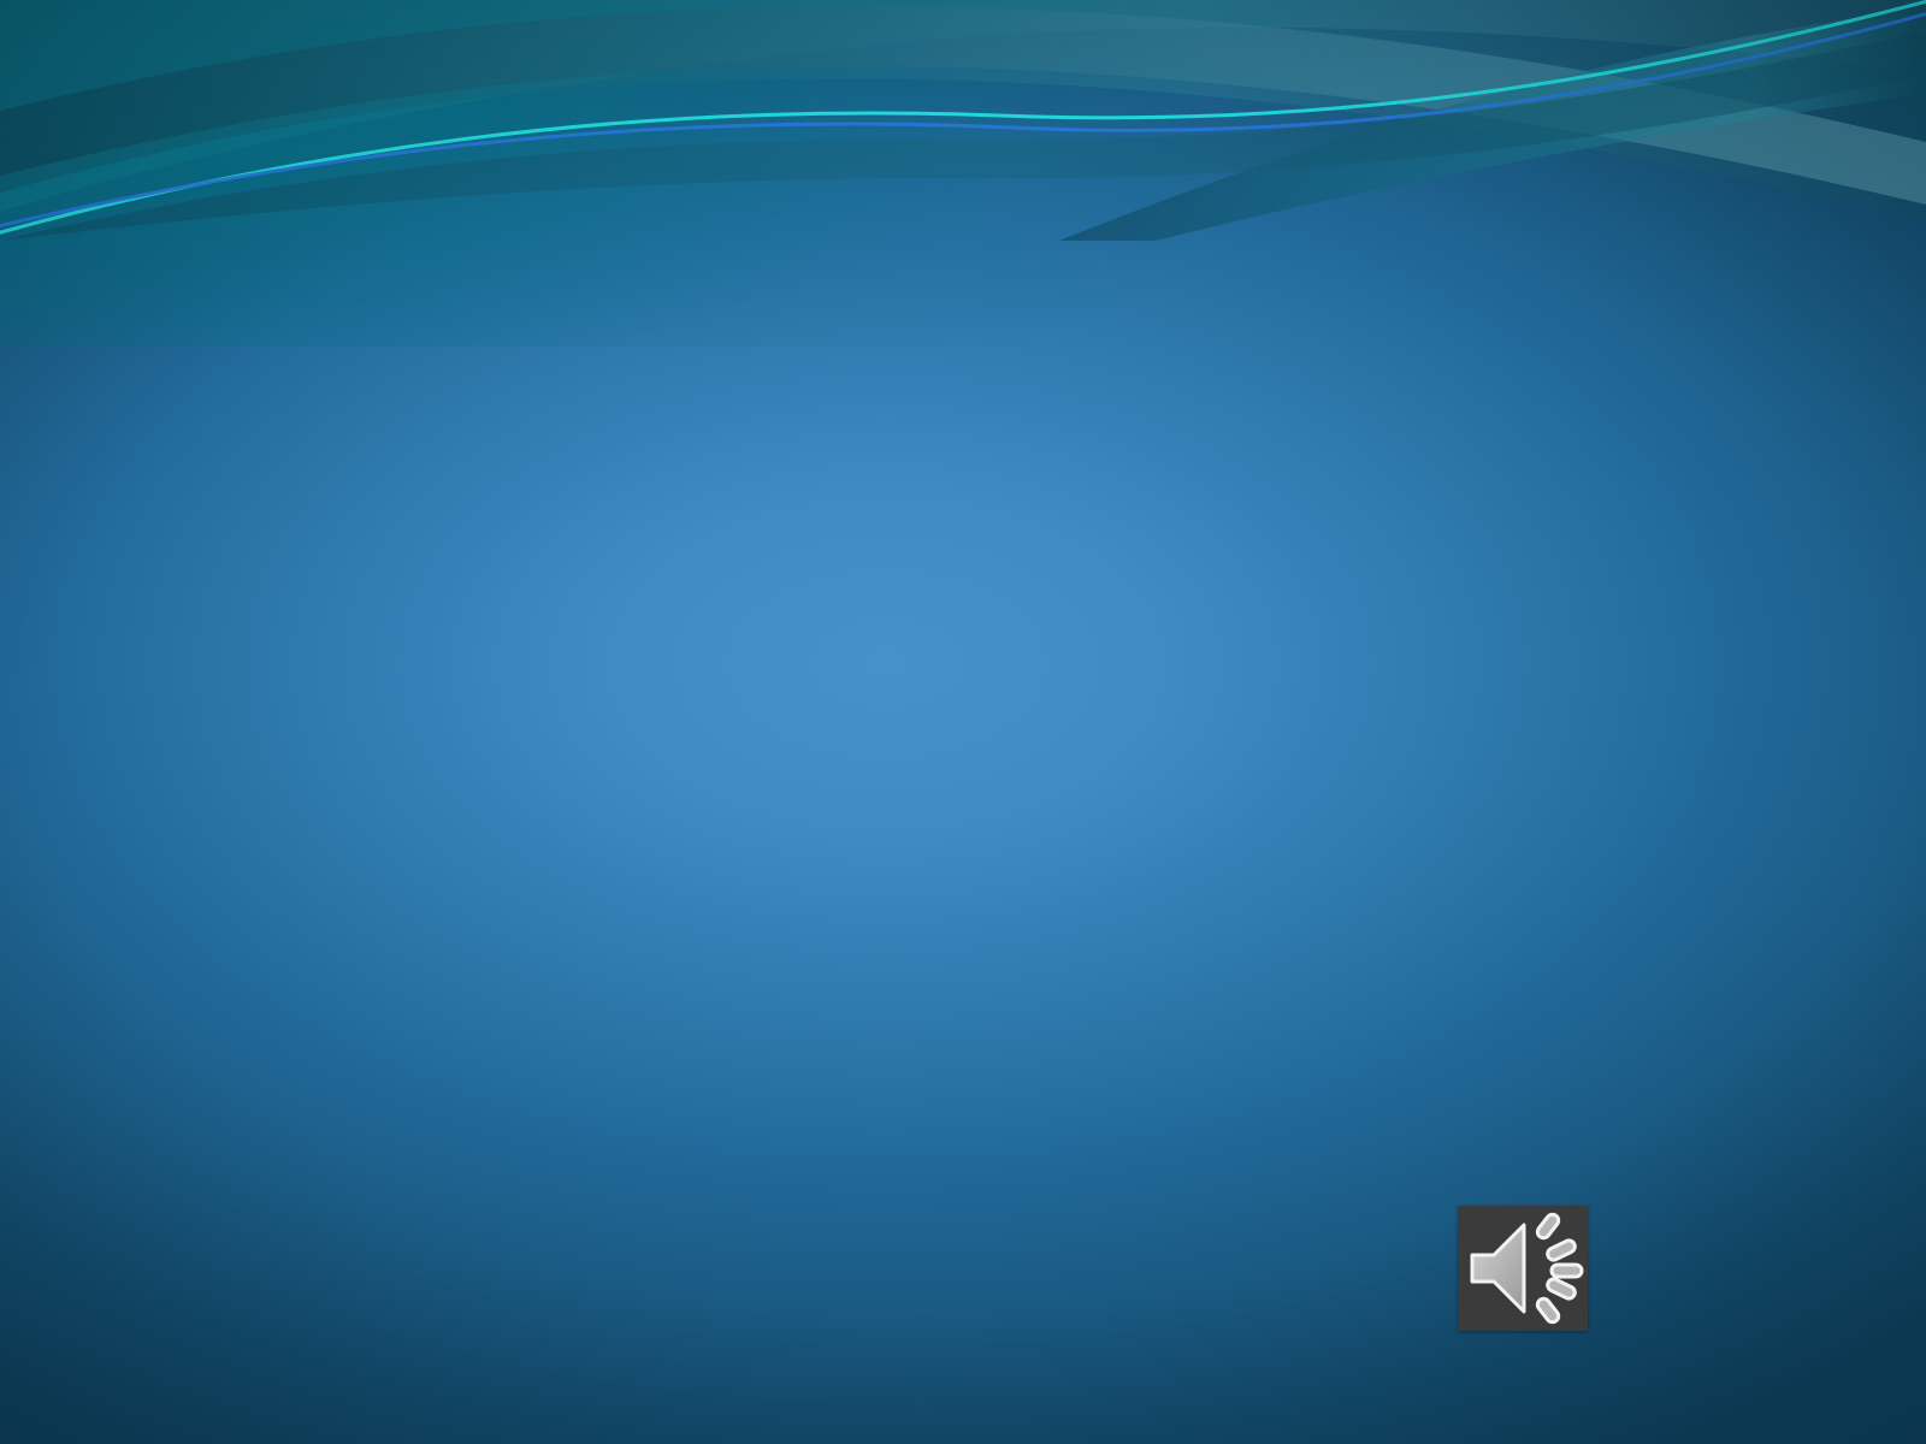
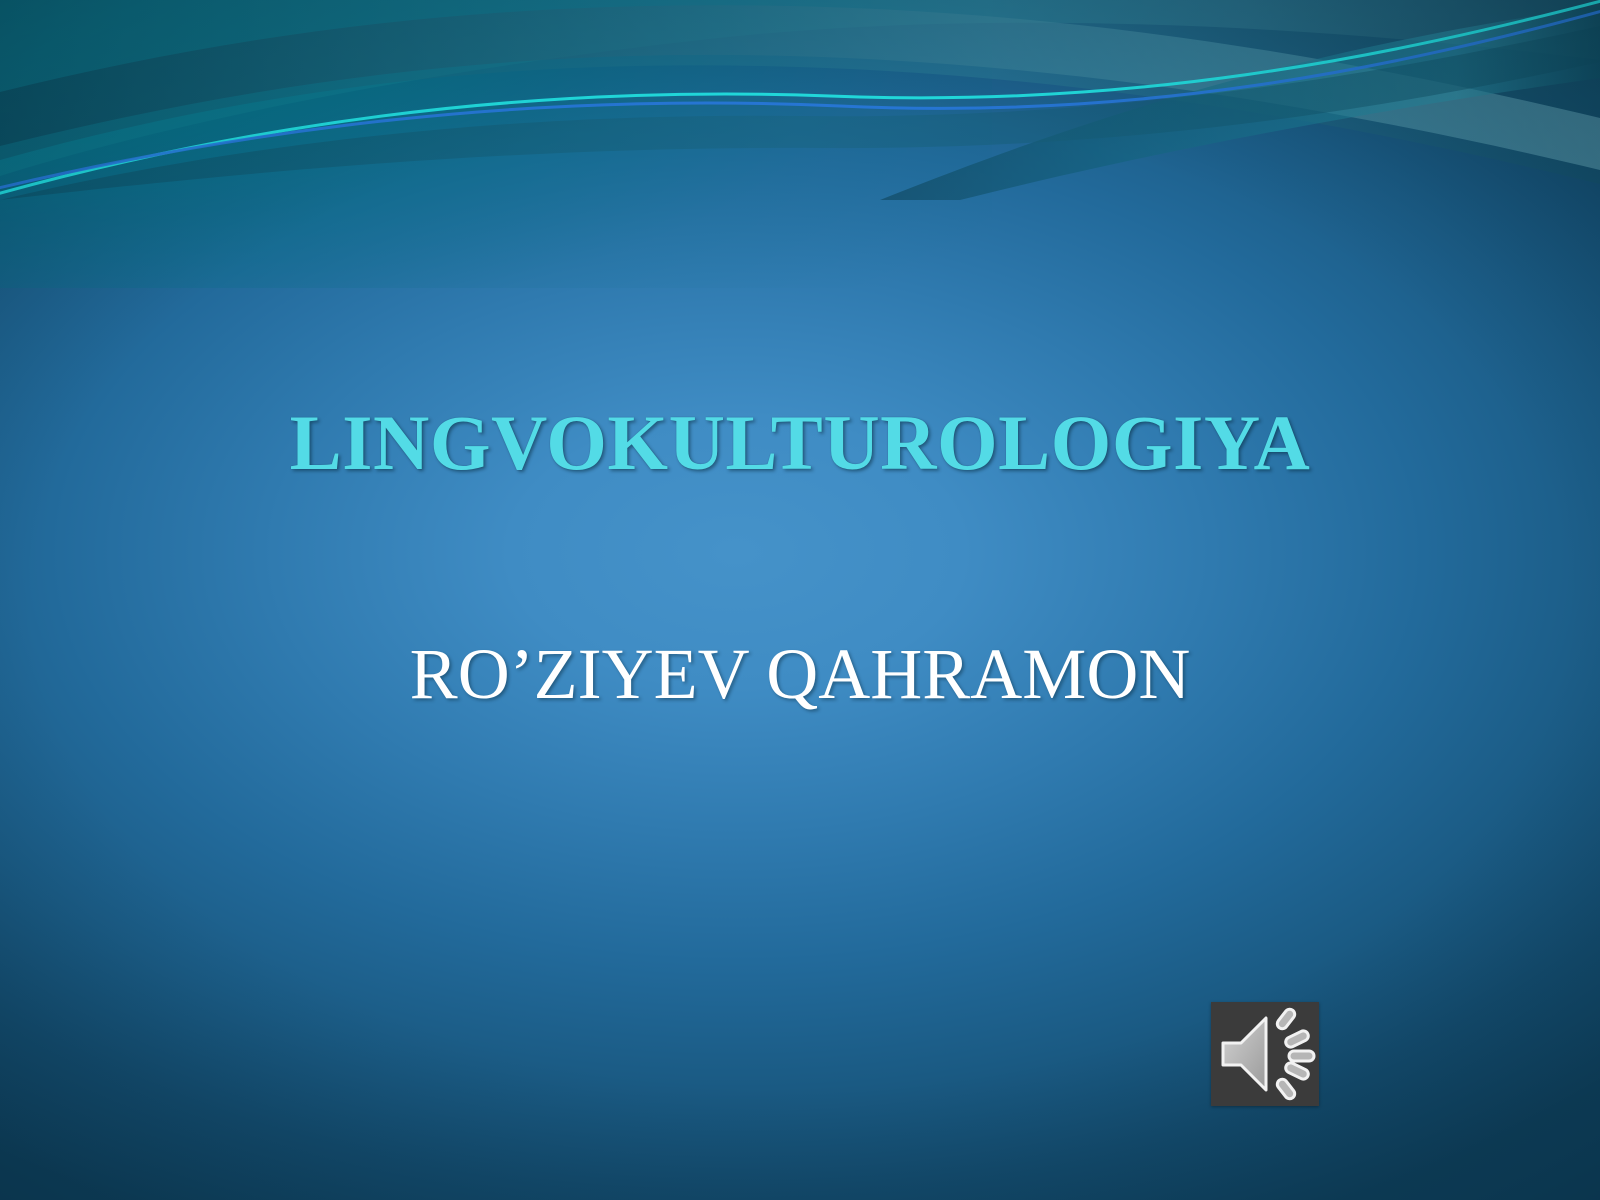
+ LINGVOKULTUROLOGIYA
+ RO’ZIYEV QAHRAMON
